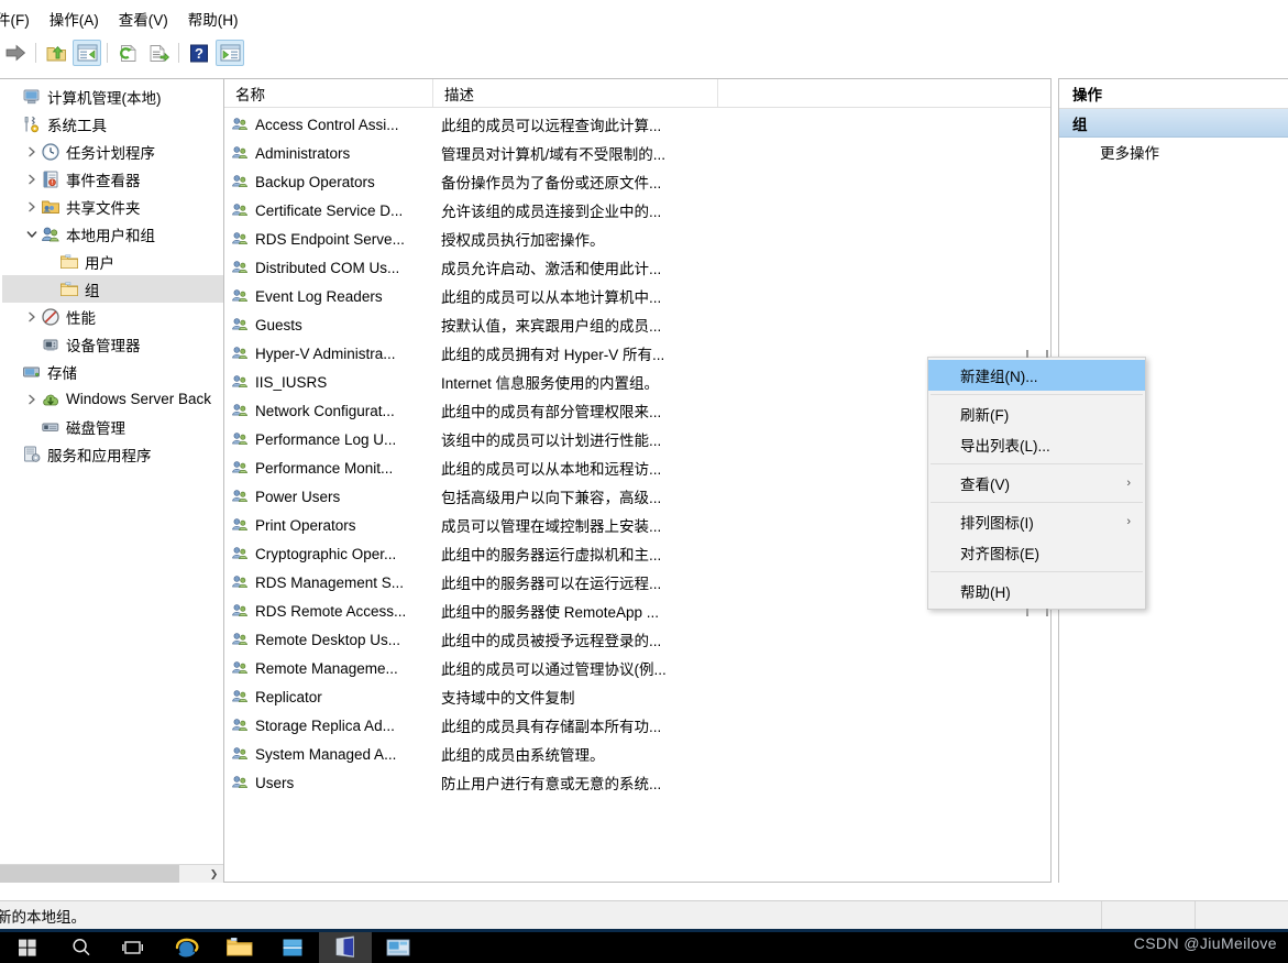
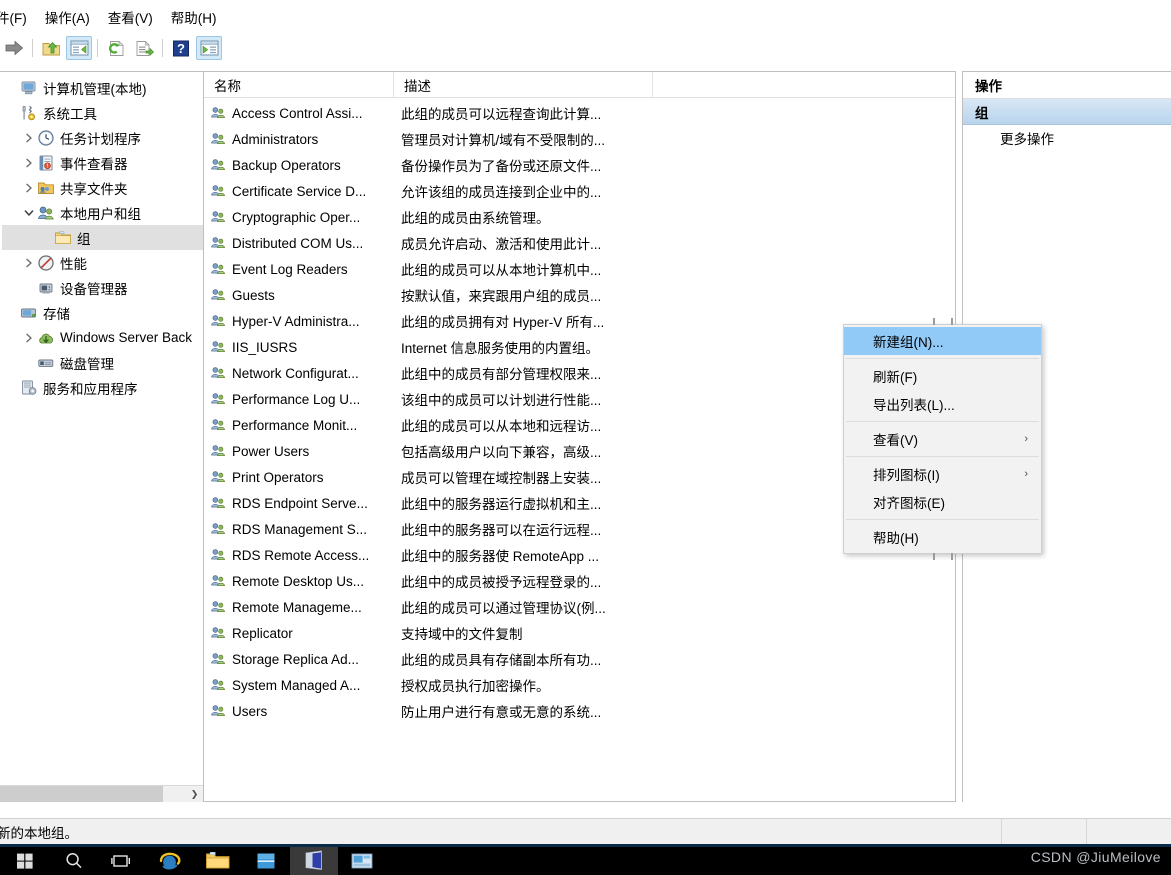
  件(F)
  操作(A)
  查看(V)
  帮助(H)
  ?
  计算机管理(本地)
  系统工具
  任务计划程序
  事件查看器
  共享文件夹
  本地用户和组
- 用户
  组
  性能
  设备管理器
  存储
  Windows Server Back
  磁盘管理
  服务和应用程序
  ❯
  名称
  描述
  Access Control Assi...
  此组的成员可以远程查询此计算...
  Administrators
  管理员对计算机/域有不受限制的...
  Backup Operators
  备份操作员为了备份或还原文件...
  Certificate Service D...
  允许该组的成员连接到企业中的...
- RDS Endpoint Serve...
+ Cryptographic Oper...
- 授权成员执行加密操作。
+ 此组的成员由系统管理。
  Distributed COM Us...
  成员允许启动、激活和使用此计...
  Event Log Readers
  此组的成员可以从本地计算机中...
  Guests
  按默认值，来宾跟用户组的成员...
  Hyper-V Administra...
  此组的成员拥有对 Hyper-V 所有...
  IIS_IUSRS
  Internet 信息服务使用的内置组。
  Network Configurat...
  此组中的成员有部分管理权限来...
  Performance Log U...
  该组中的成员可以计划进行性能...
  Performance Monit...
  此组的成员可以从本地和远程访...
  Power Users
  包括高级用户以向下兼容，高级...
  Print Operators
  成员可以管理在域控制器上安装...
- Cryptographic Oper...
+ RDS Endpoint Serve...
  此组中的服务器运行虚拟机和主...
  RDS Management S...
  此组中的服务器可以在运行远程...
  RDS Remote Access...
  此组中的服务器使 RemoteApp ...
  Remote Desktop Us...
  此组中的成员被授予远程登录的...
  Remote Manageme...
  此组的成员可以通过管理协议(例...
  Replicator
  支持域中的文件复制
  Storage Replica Ad...
  此组的成员具有存储副本所有功...
  System Managed A...
- 此组的成员由系统管理。
+ 授权成员执行加密操作。
  Users
  防止用户进行有意或无意的系统...
  操作
  组
  更多操作
  新建组(N)...
  刷新(F)
  导出列表(L)...
  查看(V)
  ›
  排列图标(I)
  ›
  对齐图标(E)
  帮助(H)
  新的本地组。
  CSDN @JiuMeilove
